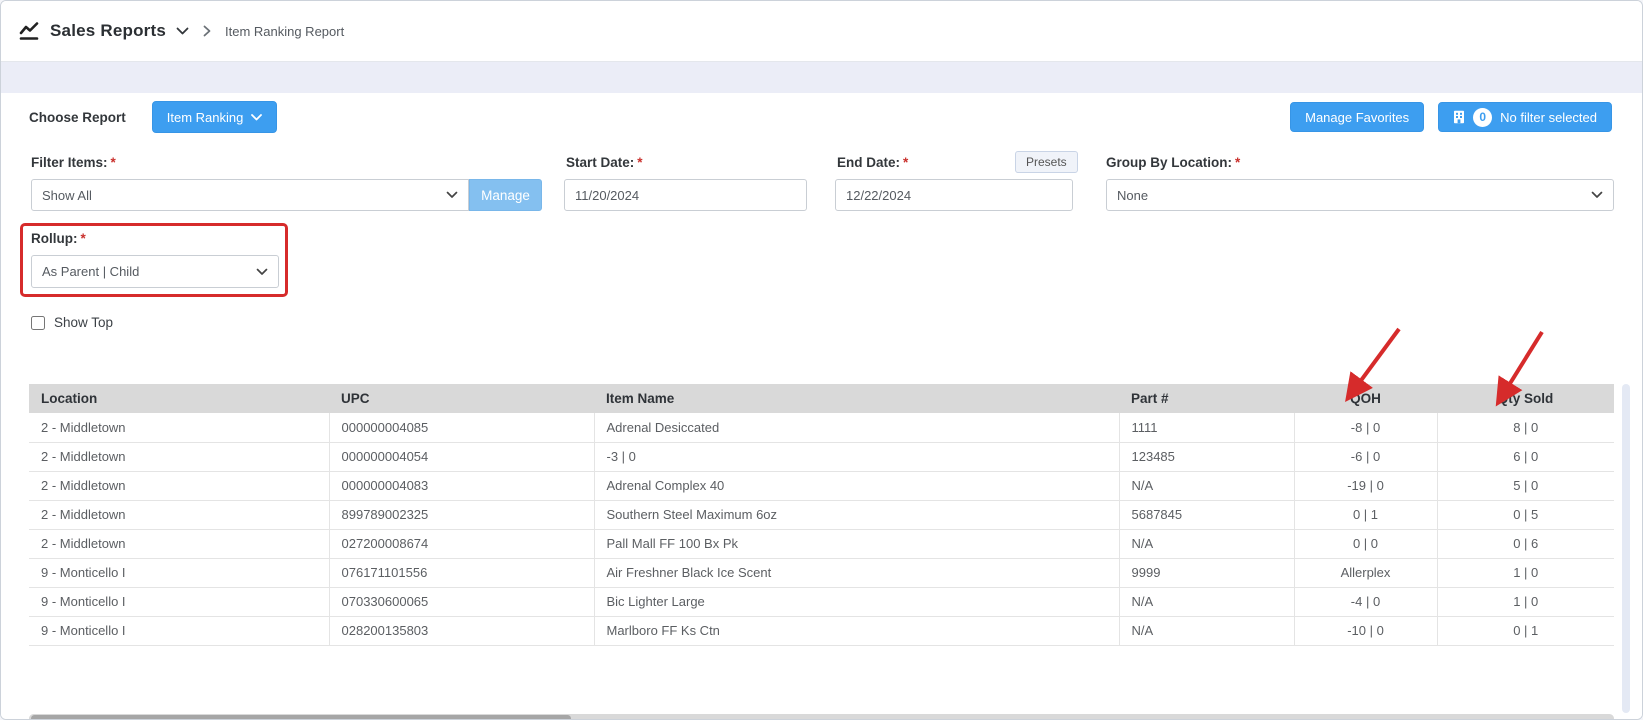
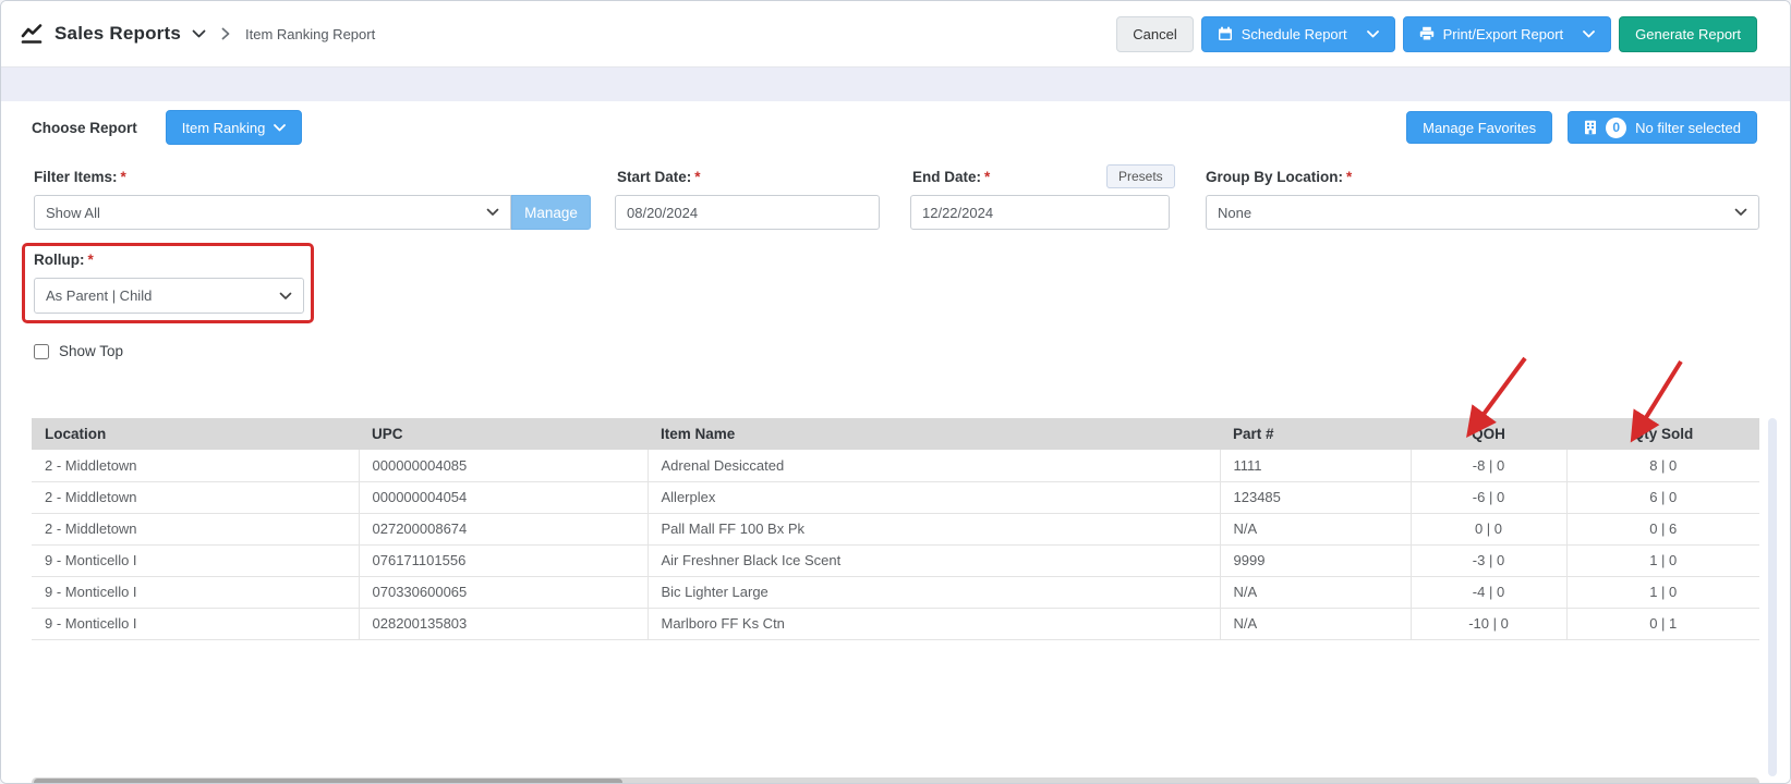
  Sales Reports
  Item Ranking Report
+ Cancel
+ Schedule Report
+ Print/Export Report
+ Generate Report
  Choose Report
  Item Ranking
  Manage Favorites
  0
  No filter selected
  Filter Items: *
  Show All
  Manage
  Start Date: *
- 11/20/2024
+ 08/20/2024
  End Date: *
  12/22/2024
  Presets
  Group By Location: *
  None
  Rollup: *
  As Parent | Child
  Show Top
  Location	UPC	Item Name	Part #	QOH	ty Sold
  2 - Middletown	000000004085	Adrenal Desiccated	1111	-8 | 0	8 | 0
- 2 - Middletown	000000004054	-3 | 0	123485	-6 | 0	6 | 0
+ 2 - Middletown	000000004054	Allerplex	123485	-6 | 0	6 | 0
- 2 - Middletown	000000004083	Adrenal Complex 40	N/A	-19 | 0	5 | 0
- 2 - Middletown	899789002325	Southern Steel Maximum 6oz	5687845	0 | 1	0 | 5
  2 - Middletown	027200008674	Pall Mall FF 100 Bx Pk	N/A	0 | 0	0 | 6
- 9 - Monticello I	076171101556	Air Freshner Black Ice Scent	9999	Allerplex	1 | 0
+ 9 - Monticello I	076171101556	Air Freshner Black Ice Scent	9999	-3 | 0	1 | 0
  9 - Monticello I	070330600065	Bic Lighter Large	N/A	-4 | 0	1 | 0
  9 - Monticello I	028200135803	Marlboro FF Ks Ctn	N/A	-10 | 0	0 | 1
